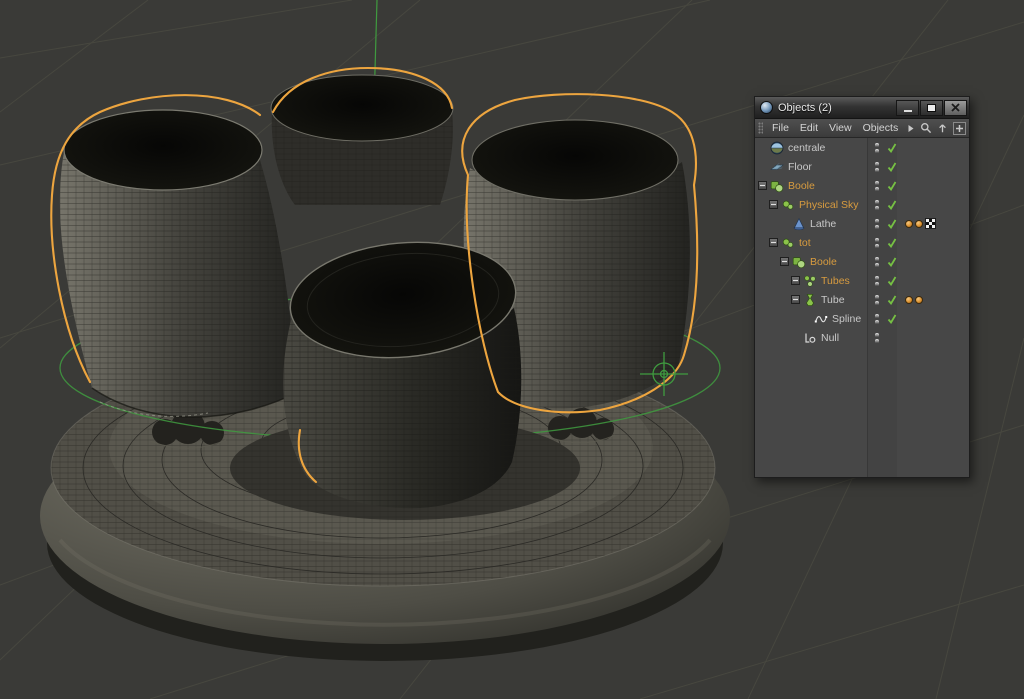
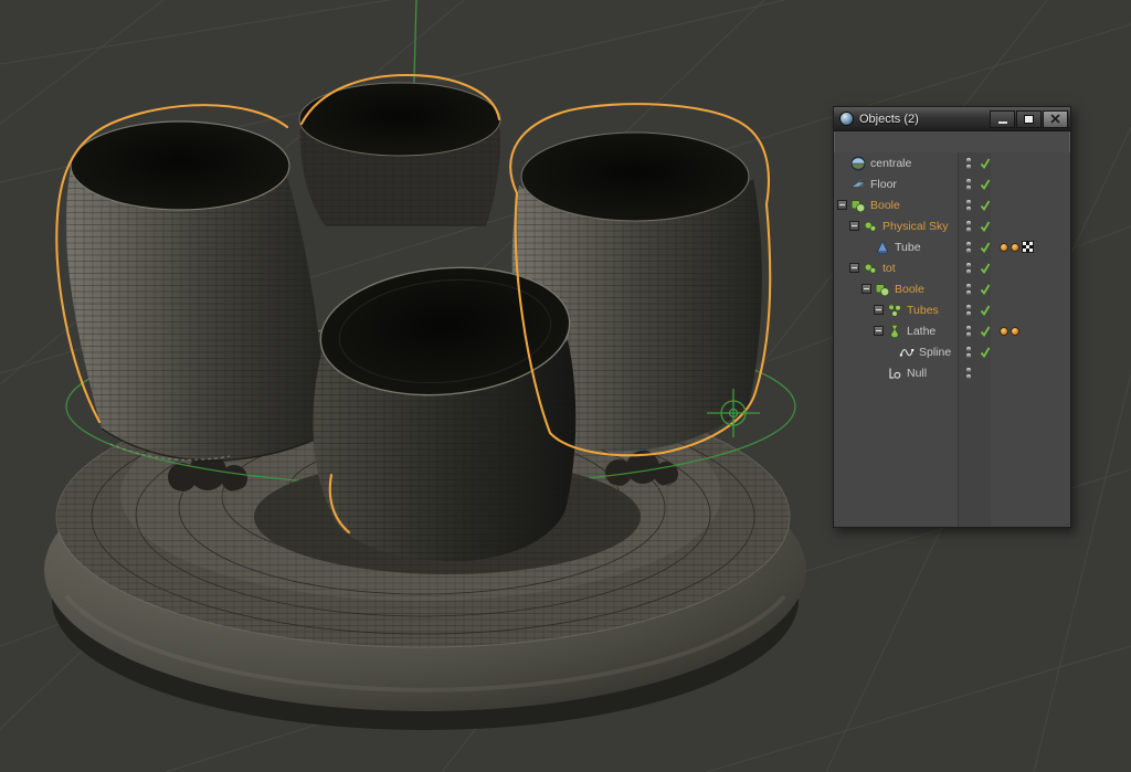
  Objects (2)
- File
- Edit
- View
- Objects
  centrale
  Floor
  Boole
  Physical Sky
- Lathe
+ Tube
  tot
  Boole
  Tubes
- Tube
+ Lathe
  Spline
  Null
